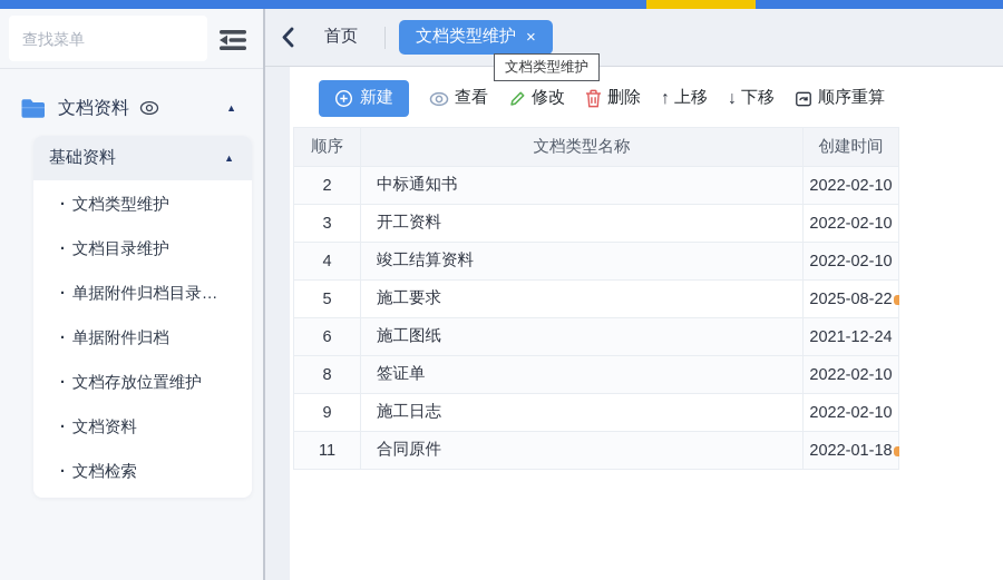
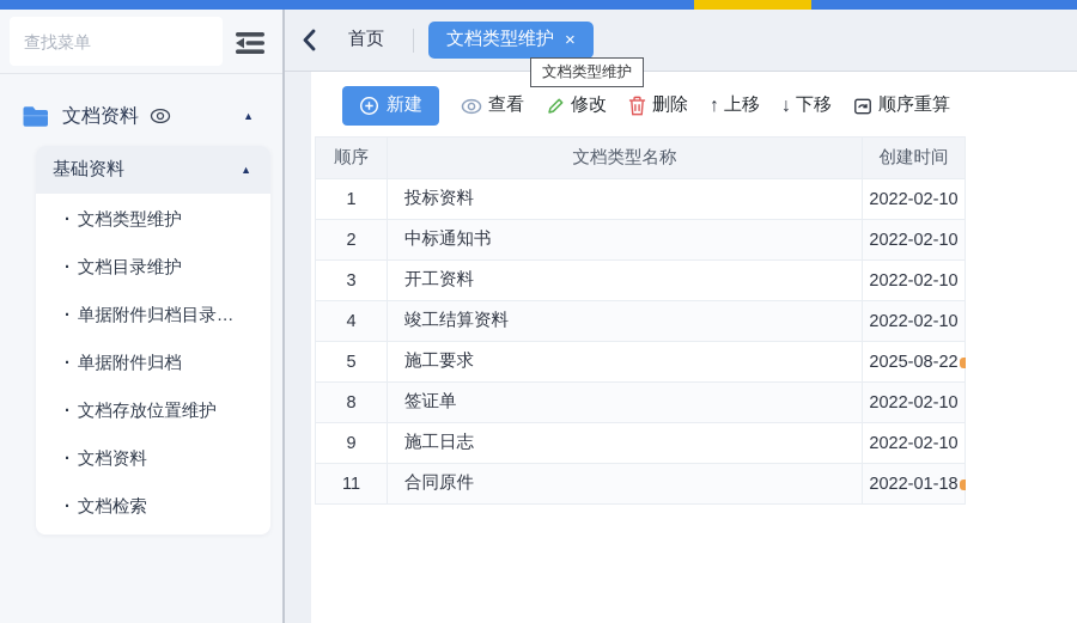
  查找菜单
  文档资料
  ▲
  基础资料
  ▲
  ·
  文档类型维护
  ·
  文档目录维护
  ·
  单据附件归档目录…
  ·
  单据附件归档
  ·
  文档存放位置维护
  ·
  文档资料
  ·
  文档检索
  首页
  文档类型维护
  ×
  文档类型维护
  新建
  查看
  修改
  删除
  ↑
  上移
  ↓
  下移
  顺序重算
  顺序	文档类型名称	创建时间
+ 1	投标资料	2022-02-10
  2	中标通知书	2022-02-10
  3	开工资料	2022-02-10
  4	竣工结算资料	2022-02-10
  5	施工要求	2025-08-22
- 6	施工图纸	2021-12-24
  8	签证单	2022-02-10
  9	施工日志	2022-02-10
  11	合同原件	2022-01-18
